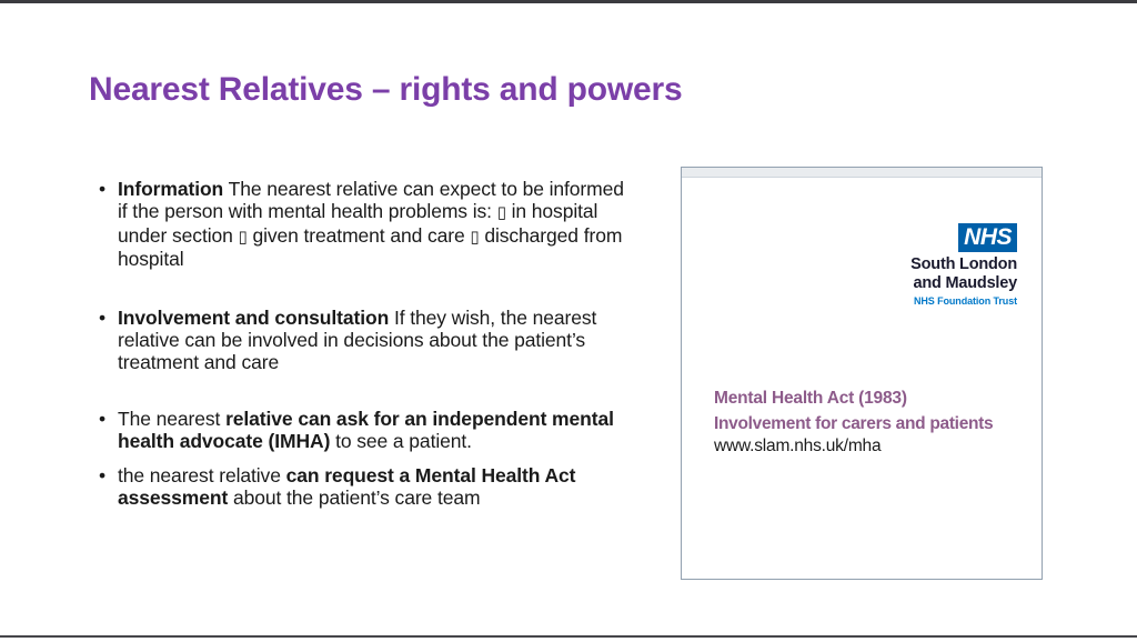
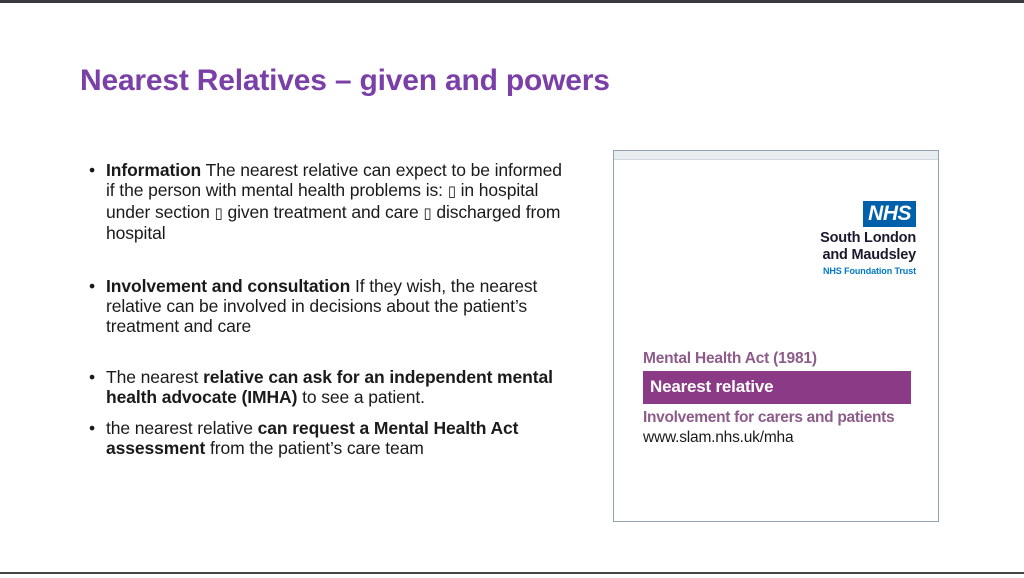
- Nearest Relatives – rights and powers
+ Nearest Relatives – given and powers
  •
  Information The nearest relative can expect to be informed if the person with mental health problems is: ▯ in hospital under section ▯ given treatment and care ▯ discharged from hospital
  •
  Involvement and consultation If they wish, the nearest relative can be involved in decisions about the patient’s treatment and care
  •
  The nearest relative can ask for an independent mental health advocate (IMHA) to see a patient.
  •
- the nearest relative can request a Mental Health Act assessment about the patient’s care team
+ the nearest relative can request a Mental Health Act assessment from the patient’s care team
  NHS
  South London
  and Maudsley
  NHS Foundation Trust
- Mental Health Act (1983)
+ Mental Health Act (1981)
+ Nearest relative
  Involvement for carers and patients
  www.slam.nhs.uk/mha
